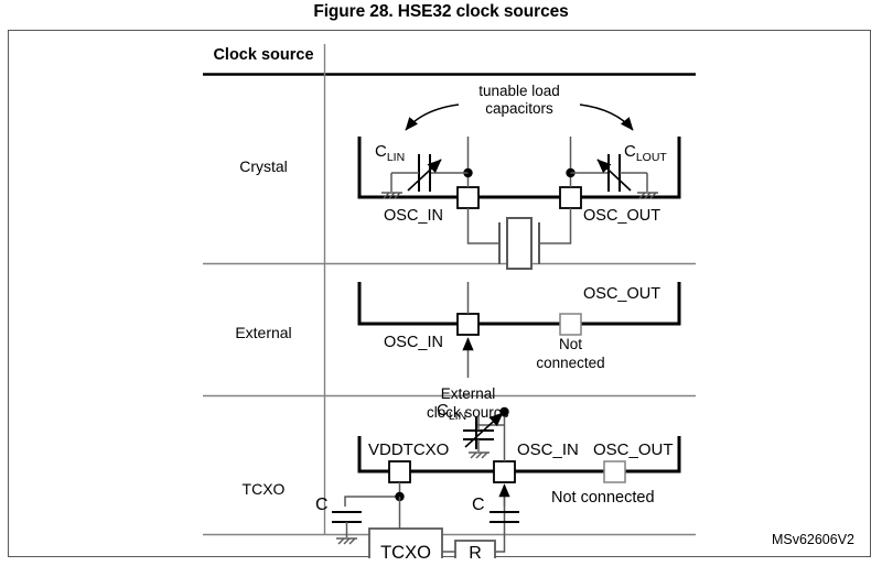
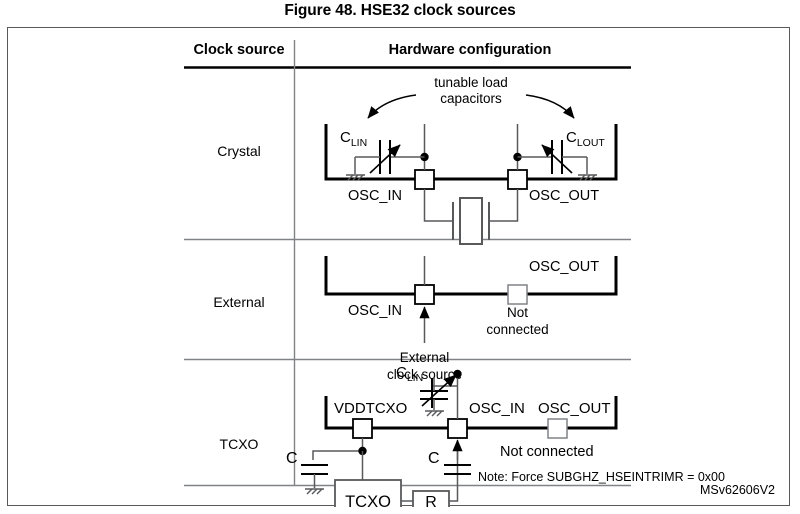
- Figure 28. HSE32 clock sources
+ Figure 48. HSE32 clock sources
  Clock source
+ Hardware configuration
  Crystal
  External
  TCXO
  tunable load
  capacitors
  CLIN
  CLOUT
  OSC_IN
  OSC_OUT
  OSC_IN
  OSC_OUT
  Not
  connected
  External
  clock sourc
  CLIN
  VDDTCXO
  OSC_IN
  OSC_OUT
  Not connected
  C
  TCXO
  R
  C
+ Note: Force SUBGHZ_HSEINTRIMR = 0x00
  MSv62606V2
